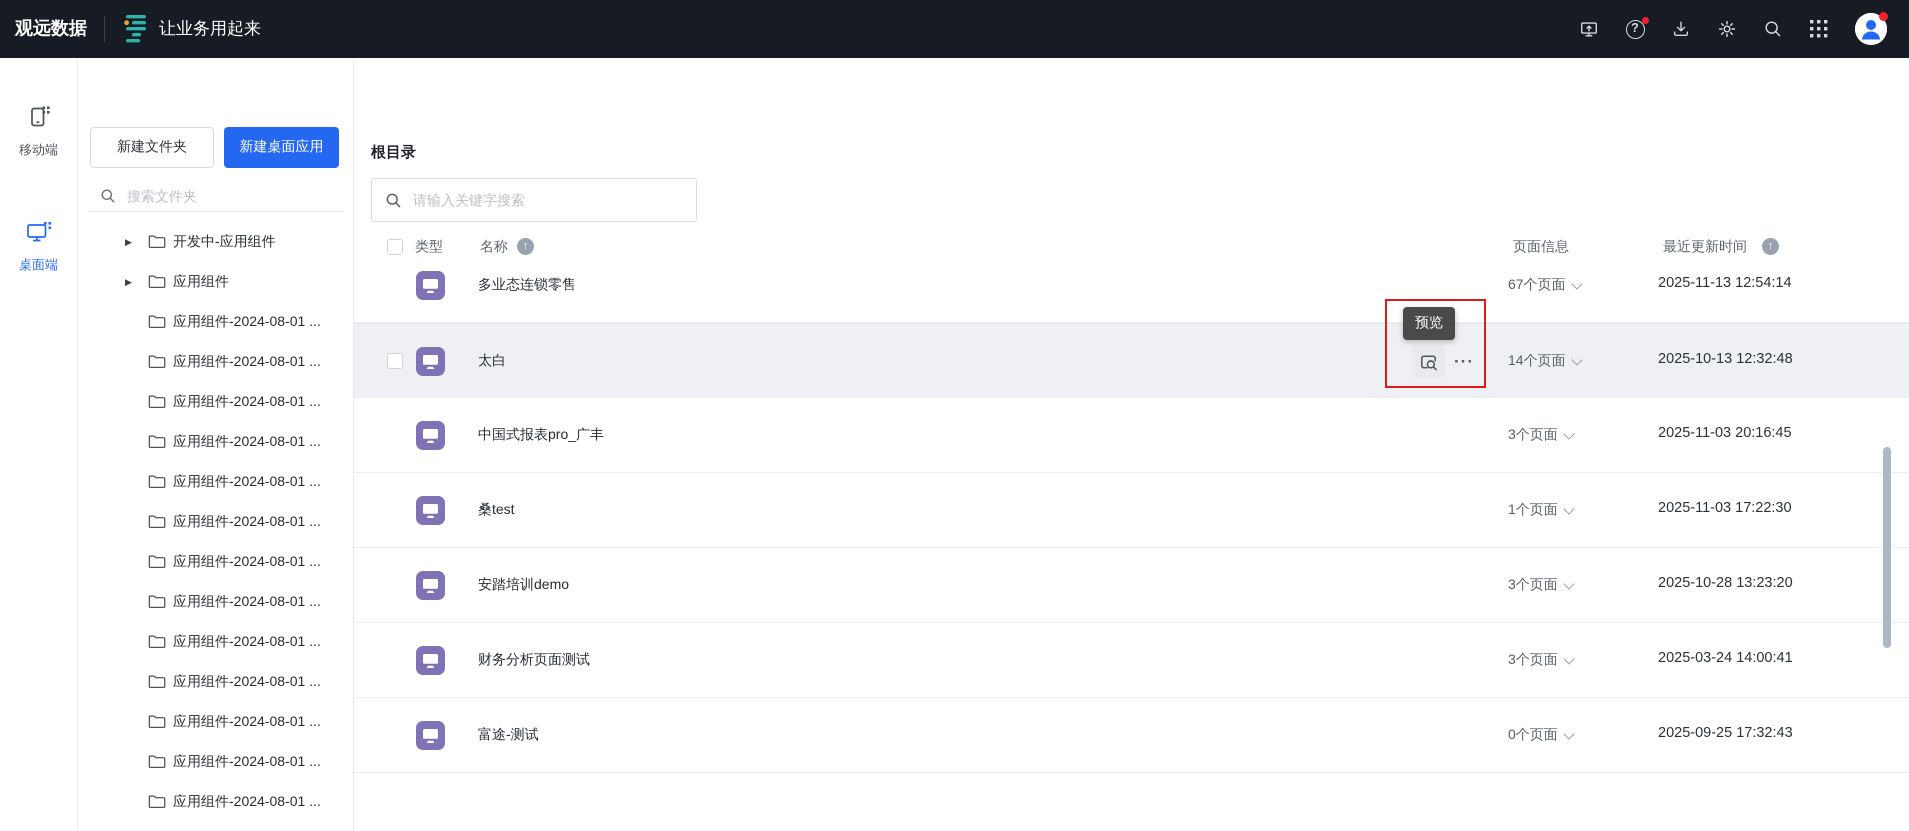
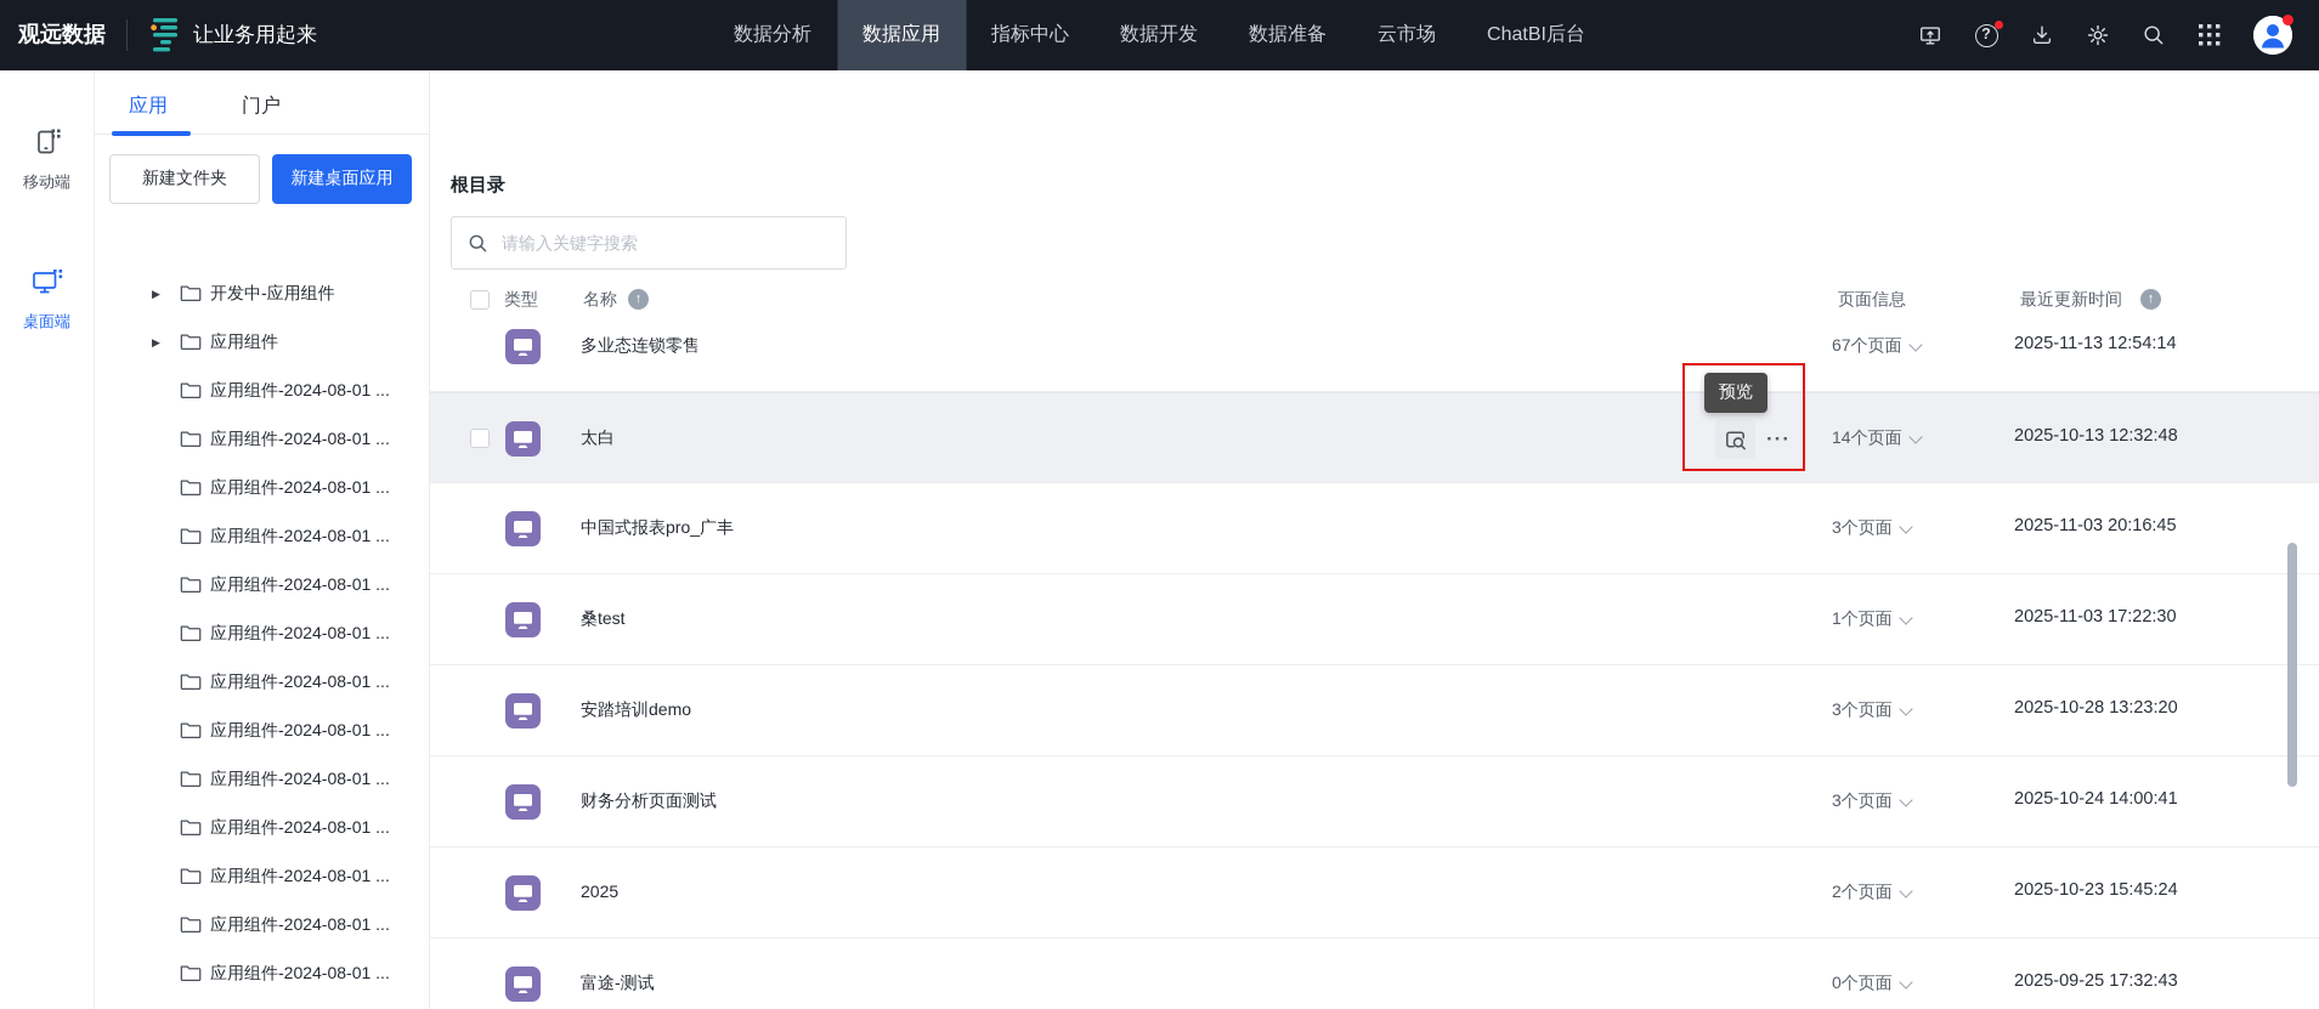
  观远数据
  让业务用起来
+ 数据分析
+ 数据应用
+ 指标中心
+ 数据开发
+ 数据准备
+ 云市场
+ ChatBI后台
  ?
  移动端
  桌面端
+ 应用
+ 门户
  新建文件夹
  新建桌面应用
- 搜索文件夹
  ▶
  开发中-应用组件
  ▶
  应用组件
  应用组件-2024-08-01 ...
  应用组件-2024-08-01 ...
  应用组件-2024-08-01 ...
  应用组件-2024-08-01 ...
  应用组件-2024-08-01 ...
  应用组件-2024-08-01 ...
  应用组件-2024-08-01 ...
  应用组件-2024-08-01 ...
  应用组件-2024-08-01 ...
  应用组件-2024-08-01 ...
  应用组件-2024-08-01 ...
  应用组件-2024-08-01 ...
  应用组件-2024-08-01 ...
  根目录
  请输入关键字搜索
  类型
  名称
  ↑
  页面信息
  最近更新时间
  ↑
  多业态连锁零售
  67个页面
  2025-11-13 12:54:14
  太白
  14个页面
  2025-10-13 12:32:48
  ···
  预览
  中国式报表pro_广丰
  3个页面
  2025-11-03 20:16:45
  桑test
  1个页面
  2025-11-03 17:22:30
  安踏培训demo
  3个页面
  2025-10-28 13:23:20
  财务分析页面测试
  3个页面
- 2025-03-24 14:00:41
+ 2025-10-24 14:00:41
+ 2025
+ 2个页面
+ 2025-10-23 15:45:24
  富途-测试
  0个页面
  2025-09-25 17:32:43
